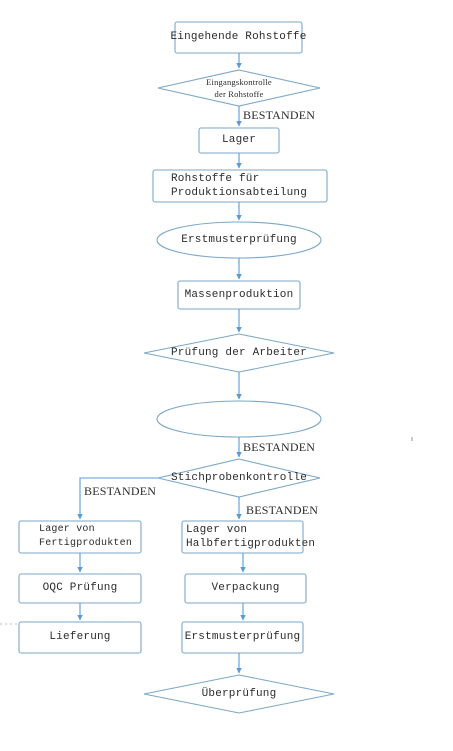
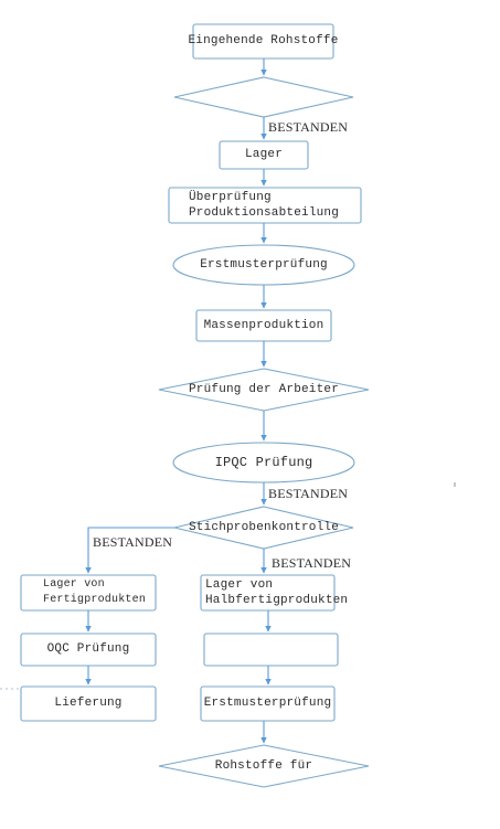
  Eingehende Rohstoffe
- Eingangskontrolle
- der Rohstoffe
  Lager
- Rohstoffe für
+ Überprüfung
  Produktionsabteilung
  Erstmusterprüfung
  Massenproduktion
  Prüfung der Arbeiter
+ IPQC Prüfung
  Stichprobenkontrolle
  Lager von
  Fertigprodukten
  Lager von
  Halbfertigprodukten
  OQC Prüfung
- Verpackung
  Lieferung
  Erstmusterprüfung
- Überprüfung
+ Rohstoffe für
  BESTANDEN
  BESTANDEN
  BESTANDEN
  BESTANDEN
